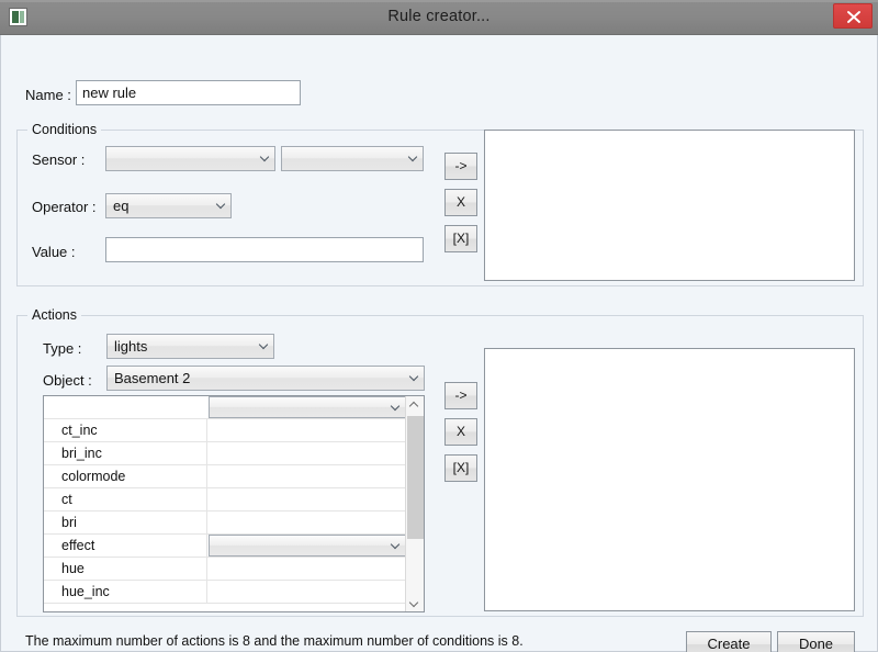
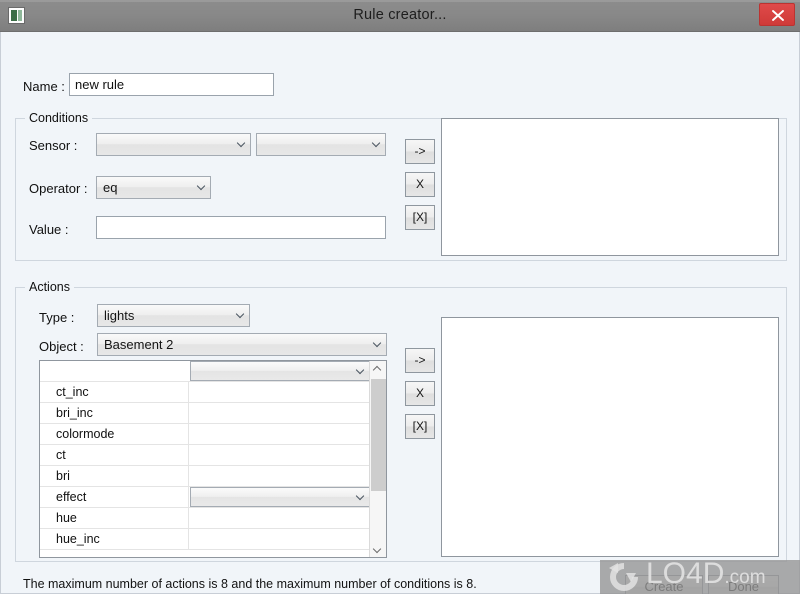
  Rule creator...
  Name :
  new rule
  Conditions
  Sensor :
  Operator :
  eq
  Value :
  ->
  X
  [X]
  Actions
  Type :
  lights
  Object :
  Basement 2
  ->
  X
  [X]
  ct_inc
  bri_inc
  colormode
  ct
  bri
  effect
  hue
  hue_inc
  The maximum number of actions is 8 and the maximum number of conditions is 8.
  Create
  Done
+ LO4D.com
